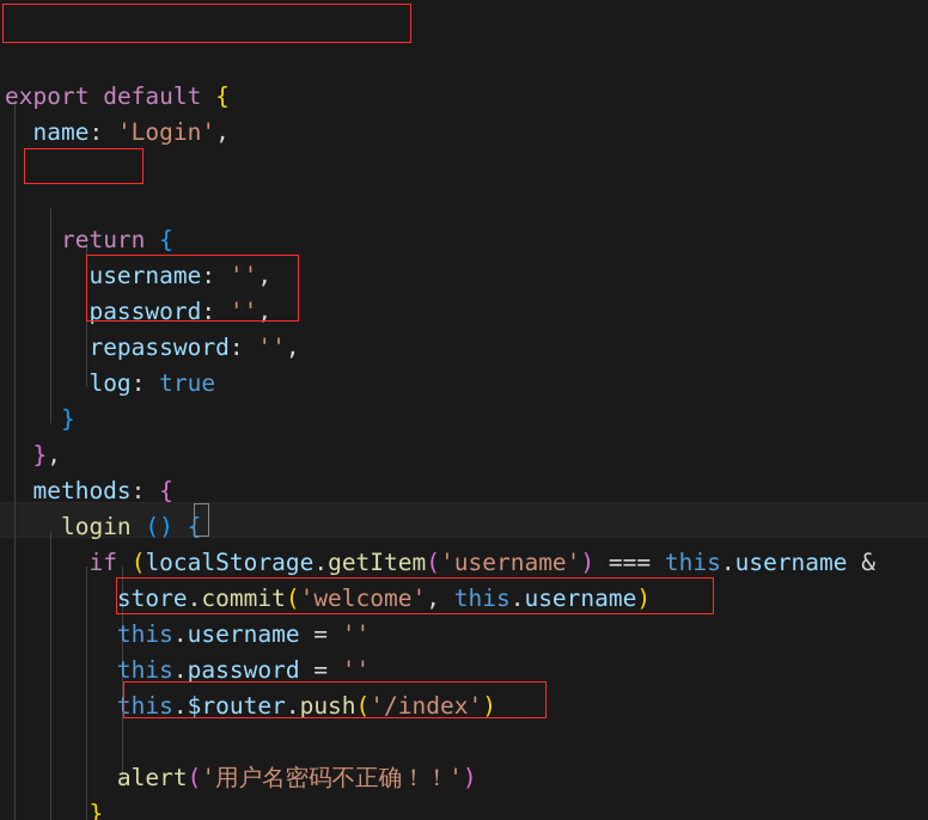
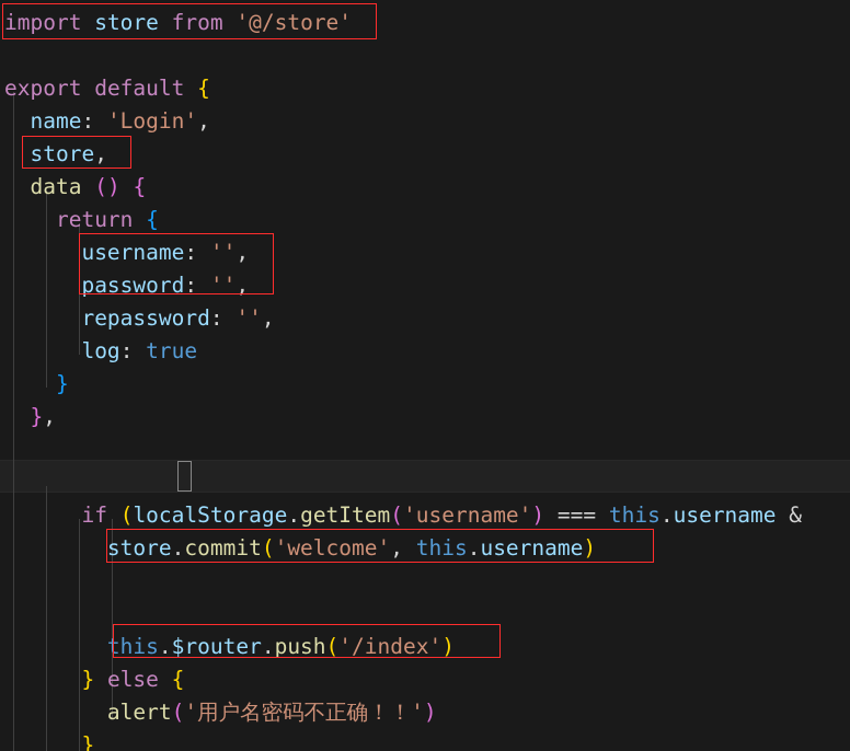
+ import store from '@/store'
  export default {
  name: 'Login',
+ store,
+ data () {
  return {
  username: '',
  password: '',
  repassword: '',
  log: true
  }
  },
- methods: {
- login () {
  if (localStorage.getItem('username') === this.username &
  store.commit('welcome', this.username)
- this.username = ''
- this.password = ''
  this.$router.push('/index')
+ } else {
  alert('用户名密码不正确！！')
  }
